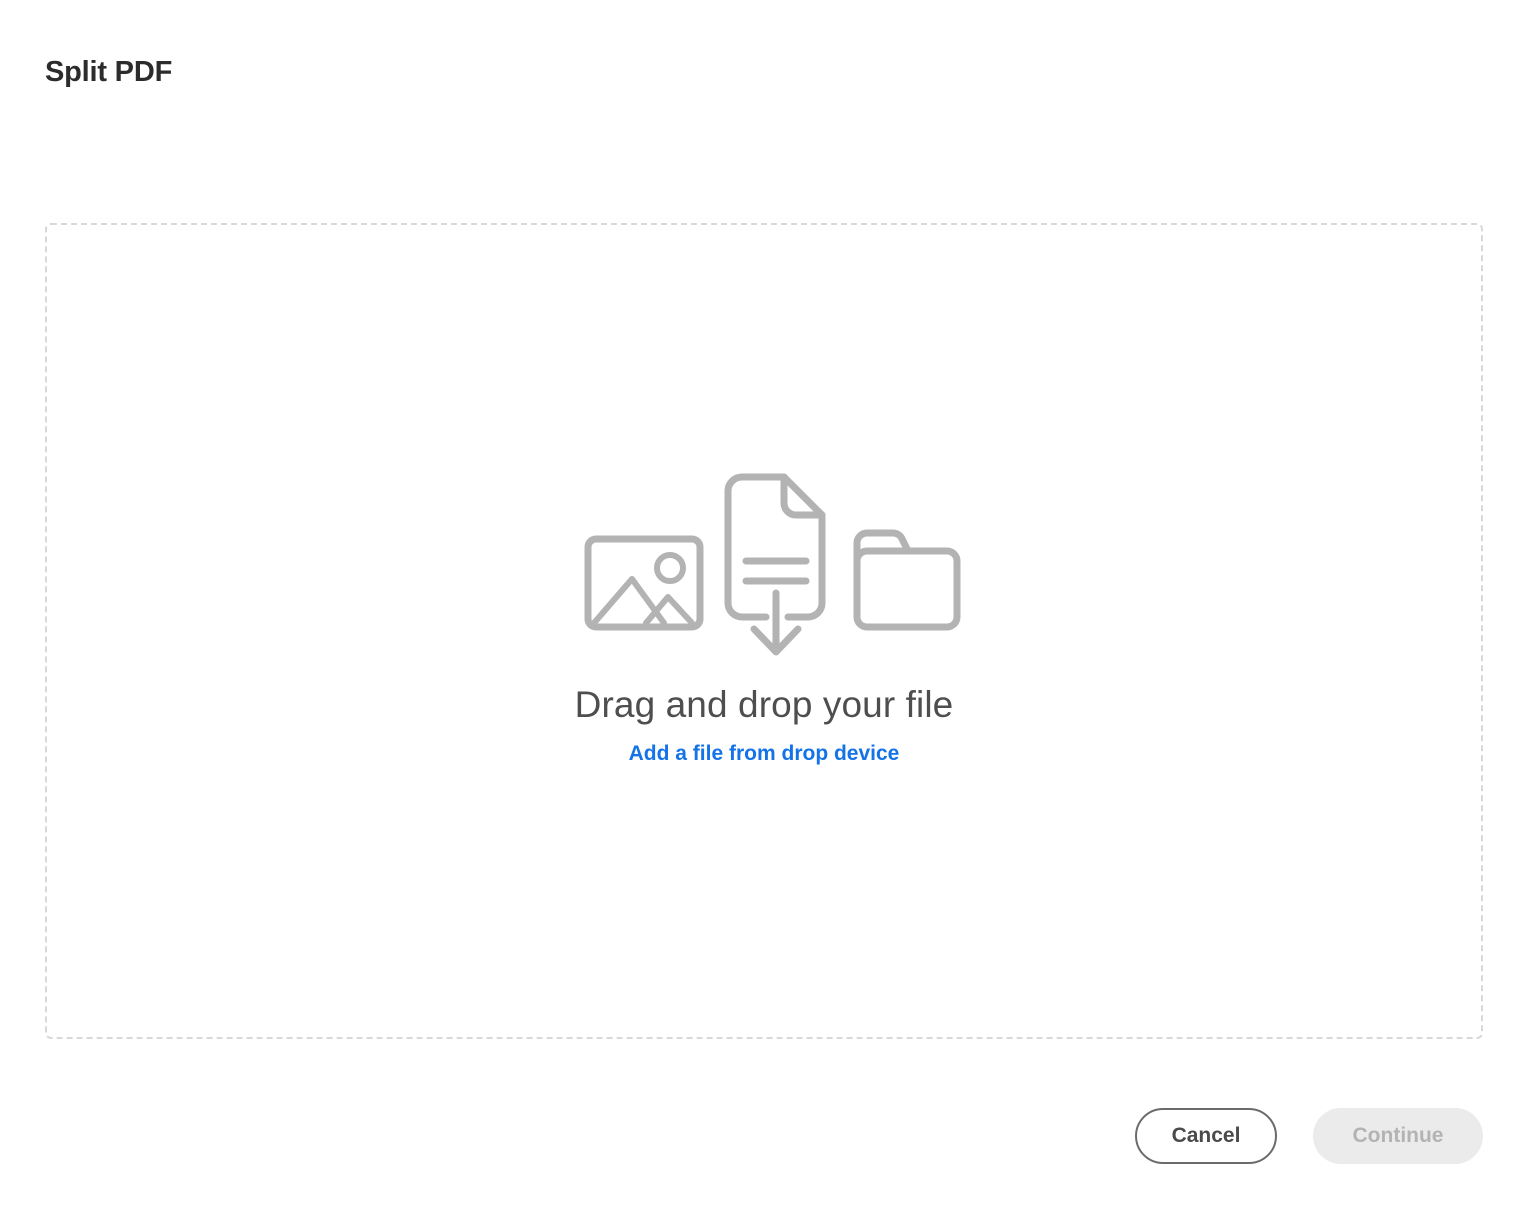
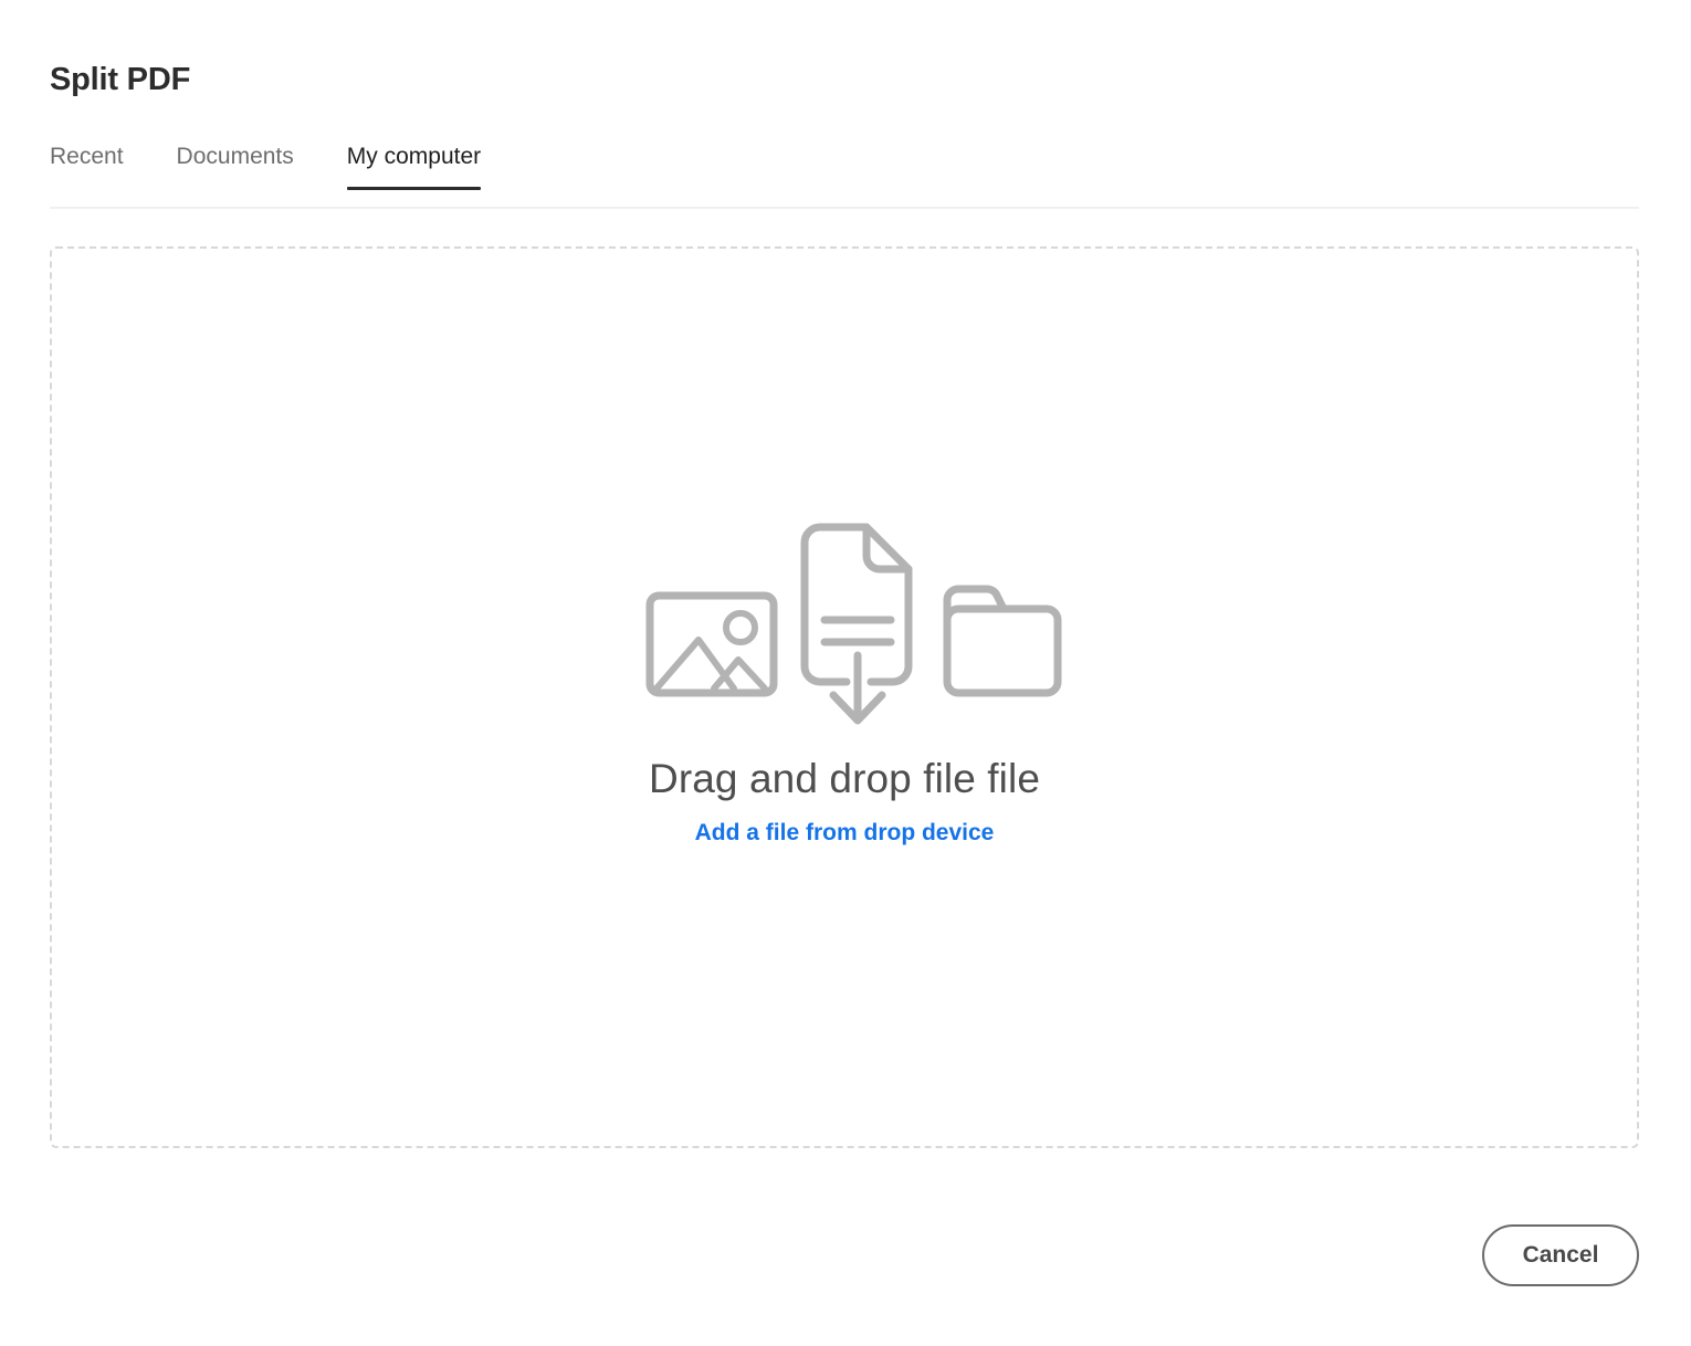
  Split PDF
+ Recent
+ Documents
+ My computer
- Drag and drop your file
+ Drag and drop file file
  Add a file from drop device
  Cancel
- Continue
